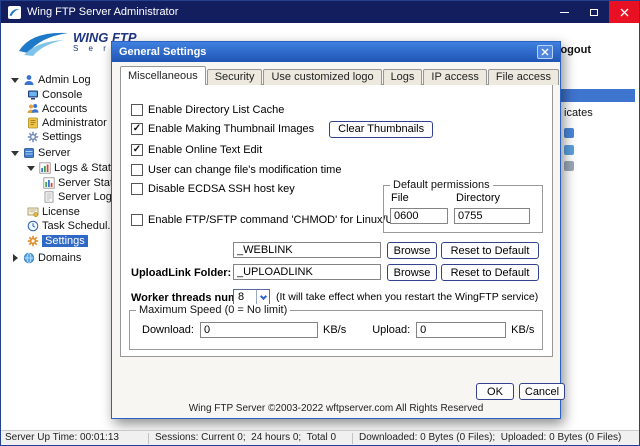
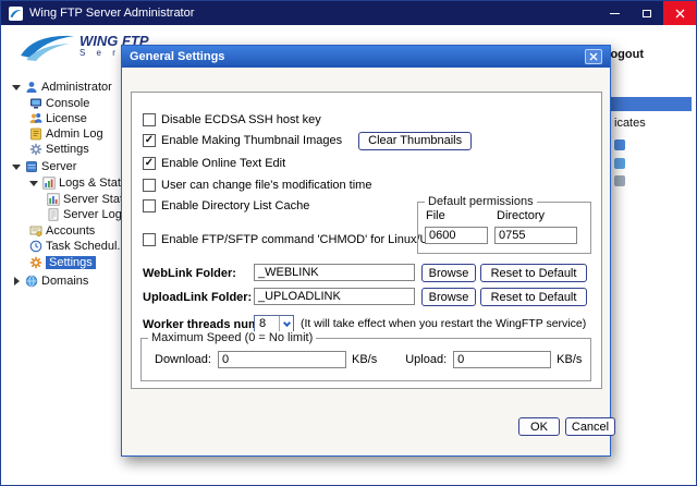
  Wing FTP Server Administrator
  WING FTP
  ogout
- Admin Log
+ Administrator
  Console
- Accounts
+ License
- Administrator
+ Admin Log
  Settings
  Server
  Logs & Stat
  Server Log
- License
+ Accounts
  Task Schedul.
  Settings
  Domains
  icates
  General Settings
- Miscellaneous
- Security
- Use customized logo
- Logs
- IP access
- File access
- Enable Directory List Cache
+ Disable ECDSA SSH host key
  Enable Making Thumbnail Images
  Clear Thumbnails
  Enable Online Text Edit
  User can change file's modification time
- Disable ECDSA SSH host key
+ Enable Directory List Cache
  Enable FTP/SFTP command 'CHMOD' for Linux/
  Default permissions
  File
  Directory
  0600
  0755
+ WebLink Folder:
  _WEBLINK
  Browse
  Reset to Default
  UploadLink Folder:
  _UPLOADLINK
  Browse
  Reset to Default
  Worker threads nu
  8
  (It will take effect when you restart the WingFTP service)
  Maximum Speed (0 = No limit)
  Download:
  0
  KB/s
  Upload:
  0
  KB/s
  OK
  Cancel
- Wing FTP Server ©2003-2022 wftpserver.com All Rights Reserved
- Server Up Time: 00:01:13
- Sessions: Current 0; 24 hours 0; Total 0
- Downloaded: 0 Bytes (0 Files); Uploaded: 0 Bytes (0 Files)
